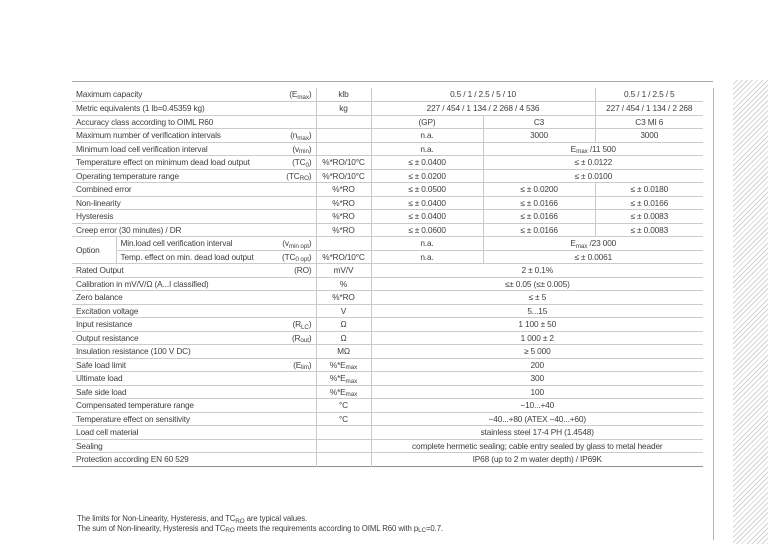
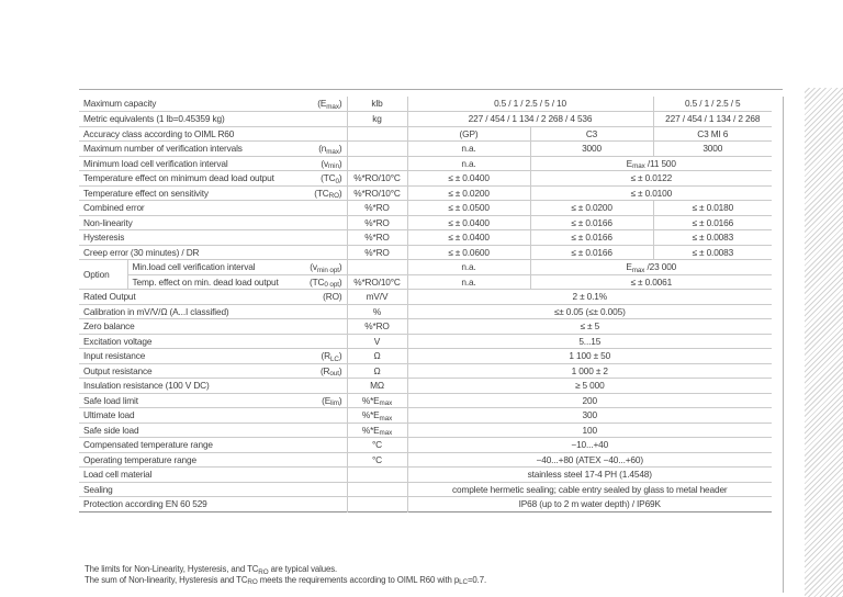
  Maximum capacity (E )	klb	0.5 / 1 / 2.5 / 5 / 10	0.5 / 1 / 2.5 / 5
  Metric equivalents (1 lb=0.45359 kg)	kg	227 / 454 / 1 134 / 2 268 / 4 536	227 / 454 / 1 134 / 2 268
  Accuracy class according to OIML R60		(GP)	C3	C3 MI 6
  Maximum number of verification intervals (n )		n.a.	3000	3000
  Minimum load cell verification interval (v )		n.a.	E /11 500
  Temperature effect on minimum dead load output (TC )	%*RO/10°C	≤ ± 0.0400	≤ ± 0.0122
- Operating temperature range (TC )	%*RO/10°C	≤ ± 0.0200	≤ ± 0.0100
+ Temperature effect on sensitivity (TC )	%*RO/10°C	≤ ± 0.0200	≤ ± 0.0100
  Combined error	%*RO	≤ ± 0.0500	≤ ± 0.0200	≤ ± 0.0180
  Non-linearity	%*RO	≤ ± 0.0400	≤ ± 0.0166	≤ ± 0.0166
  Hysteresis	%*RO	≤ ± 0.0400	≤ ± 0.0166	≤ ± 0.0083
  Creep error (30 minutes) / DR	%*RO	≤ ± 0.0600	≤ ± 0.0166	≤ ± 0.0083
  Option	Min.load cell verification interval (v )		n.a.	E /23 000
  Temp. effect on min. dead load output (TC )	%*RO/10°C	n.a.	≤ ± 0.0061
  Rated Output (RO)	mV/V	2 ± 0.1%
  Calibration in mV/V/Ω (A...I classified)	%	≤± 0.05 (≤± 0.005)
  Zero balance	%*RO	≤ ± 5
  Excitation voltage	V	5...15
  Input resistance (R )	Ω	1 100 ± 50
  Output resistance (R )	Ω	1 000 ± 2
  Insulation resistance (100 V DC)	MΩ	≥ 5 000
  Safe load limit (E )	%*E	200
  Ultimate load	%*E	300
  Safe side load	%*E	100
  Compensated temperature range	°C	−10...+40
- Temperature effect on sensitivity	°C	−40...+80 (ATEX −40...+60)
+ Operating temperature range	°C	−40...+80 (ATEX −40...+60)
  Load cell material		stainless steel 17-4 PH (1.4548)
  Sealing		complete hermetic sealing; cable entry sealed by glass to metal header
  Protection according EN 60 529		IP68 (up to 2 m water depth) / IP69K
  The limits for Non-Linearity, Hysteresis, and TC are typical values.
  The sum of Non-linearity, Hysteresis and TC meets the requirements according to OIML R60 with p =0.7.
